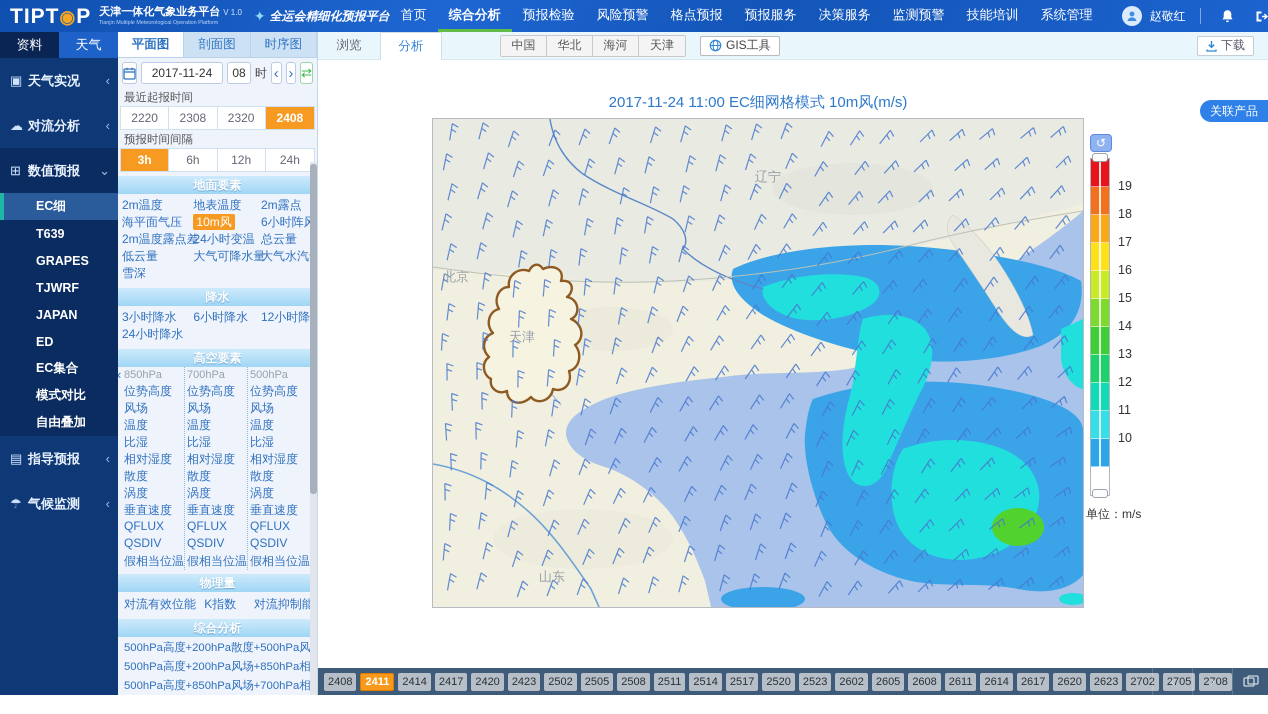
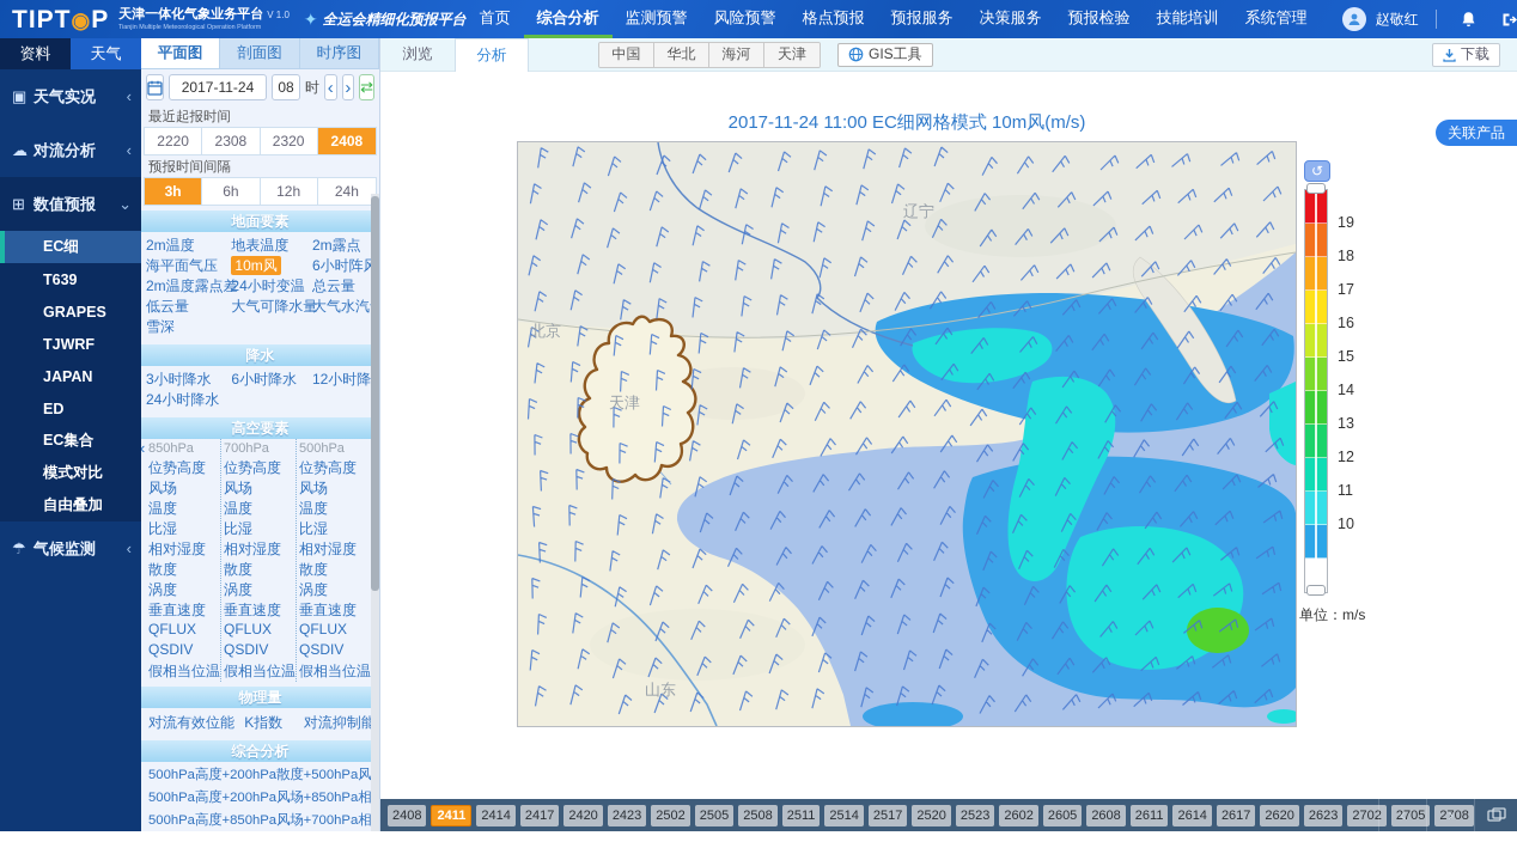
  TIPT◉P
  天津一体化气象业务平台 V 1.0
  ✦
  全运会精细化预报平台
  首页
  综合分析
- 预报检验
+ 监测预警
  风险预警
  格点预报
  预报服务
  决策服务
- 监测预警
+ 预报检验
  技能培训
  系统管理
  赵敬红
  资料
  天气
  ▣
  天气实况
  ☁
  对流分析
  ⊞
  数值预报
  EC细
  T639
  GRAPES
  TJWRF
  JAPAN
  ED
  EC集合
  模式对比
  自由叠加
- ▤
- 指导预报
  ☂
  气候监测
  平面图
  剖面图
  时序图
  2017-11-24
  08
  时
  ⇄
  最近起报时间
  2220
  2308
  2320
  2408
  预报时间间隔
  3h
  6h
  12h
  24h
  地面要素
  2m温度
  地表温度
  2m露点
  海平面气压
  10m风
  6小时阵
  2m温度露点差
  24小时变温
  总云量
  低云量
  大气可降水量
  雪深
  降水
  3小时降水
  6小时降水
  12小时降
  24小时降水
  高空要素
  ‹
  850hPa
  位势高度
  风场
  温度
  比湿
  相对湿度
  散度
  涡度
  垂直速度
  QFLUX
  QSDIV
  假相当位温
  700hPa
  位势高度
  风场
  温度
  比湿
  相对湿度
  散度
  涡度
  垂直速度
  QFLUX
  QSDIV
  假相当位温
  500hPa
  位势高度
  风场
  温度
  比湿
  相对湿度
  散度
  涡度
  垂直速度
  QFLUX
  QSDIV
  假相当位温
  物理量
  对流有效位能
  K指数
  对流抑制能
  综合分析
  500hPa高度+200hPa散度+500hPa风
  500hPa高度+200hPa风场+850hPa相
  500hPa高度+850hPa风场+700hPa相
  浏览
  分析
  中国
  华北
  海河
  天津
  GIS工具
  下载
  2017-11-24 11:00 EC细网格模式 10m风(m/s)
  关联产品
  辽宁
  北京
  天津
  山东
  ↺
  19
  18
  17
  16
  15
  14
  13
  12
  11
  10
  单位：m/s
  2408
  2411
  2414
  2417
  2420
  2423
  2502
  2505
  2508
  2511
  2514
  2517
  2520
  2523
  2602
  2605
  2608
  2611
  2614
  2617
  2620
  2623
  2702
  2705
  2708
